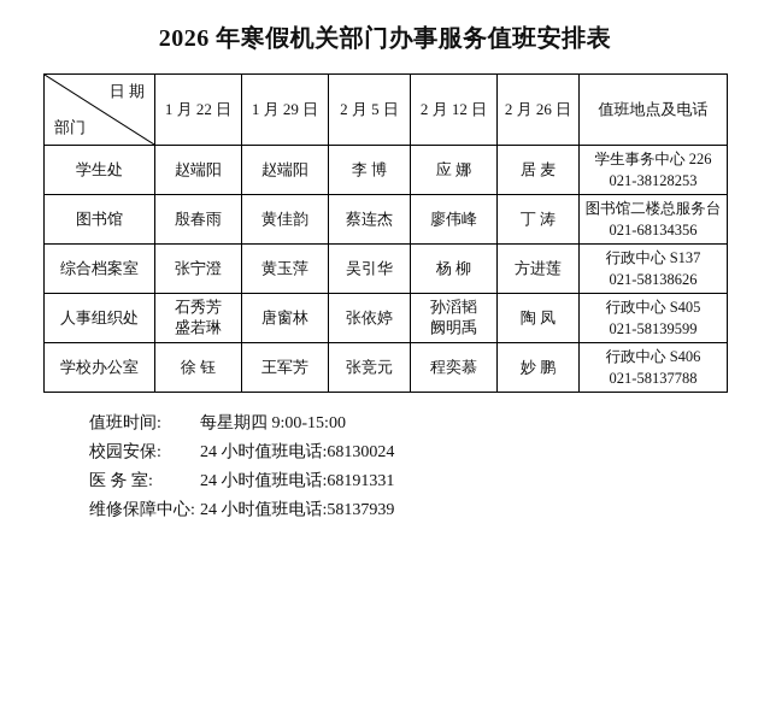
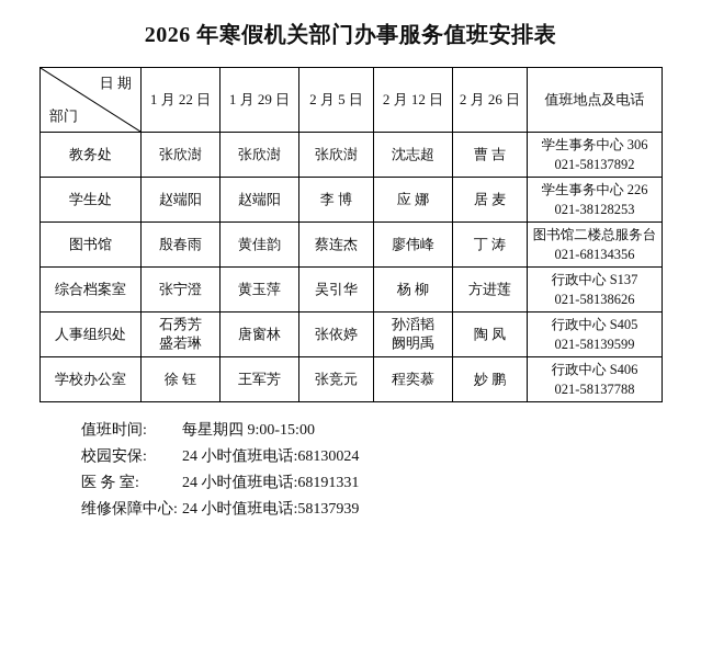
  2026 年寒假机关部门办事服务值班安排表
  日 期 部门	1 月 22 日	1 月 29 日	2 月 5 日	2 月 12 日	2 月 26 日	值班地点及电话
+ 教务处	张欣澍	张欣澍	张欣澍	沈志超	曹 吉	学生事务中心 306 021-58137892
  学生处	赵端阳	赵端阳	李 博	应 娜	居 麦	学生事务中心 226 021-38128253
  图书馆	殷春雨	黄佳韵	蔡连杰	廖伟峰	丁 涛	图书馆二楼总服务台 021-68134356
  综合档案室	张宁澄	黄玉萍	吴引华	杨 柳	方进莲	行政中心 S137 021-58138626
  人事组织处	石秀芳盛若琳	唐窗林	张依婷	孙滔韬阙明禹	陶 凤	行政中心 S405 021-58139599
  学校办公室	徐 钰	王军芳	张竞元	程奕慕	妙 鹏	行政中心 S406 021-58137788
  值班时间: 每星期四 9:00-15:00
  校园安保: 24 小时值班电话:68130024
  医 务 室: 24 小时值班电话:68191331
  维修保障中心: 24 小时值班电话:58137939
